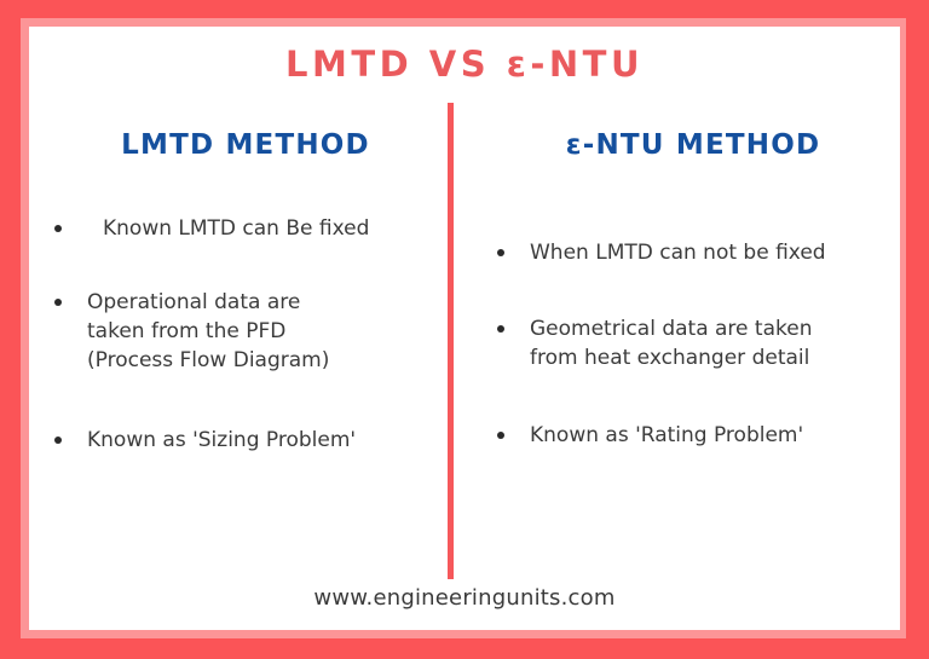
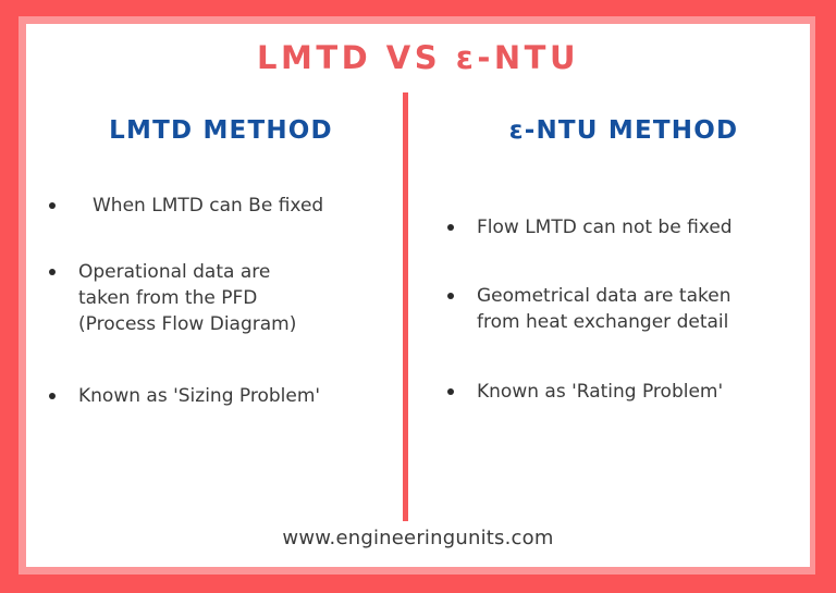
  LMTD VS ε-NTU
  LMTD METHOD
- Known LMTD can Be fixed
+ When LMTD can Be fixed
  Operational data are
  taken from the PFD
  (Process Flow Diagram)
  Known as 'Sizing Problem'
  ε-NTU METHOD
- When LMTD can not be fixed
+ Flow LMTD can not be fixed
  Geometrical data are taken
  from heat exchanger detail
  Known as 'Rating Problem'
  www.engineeringunits.com
